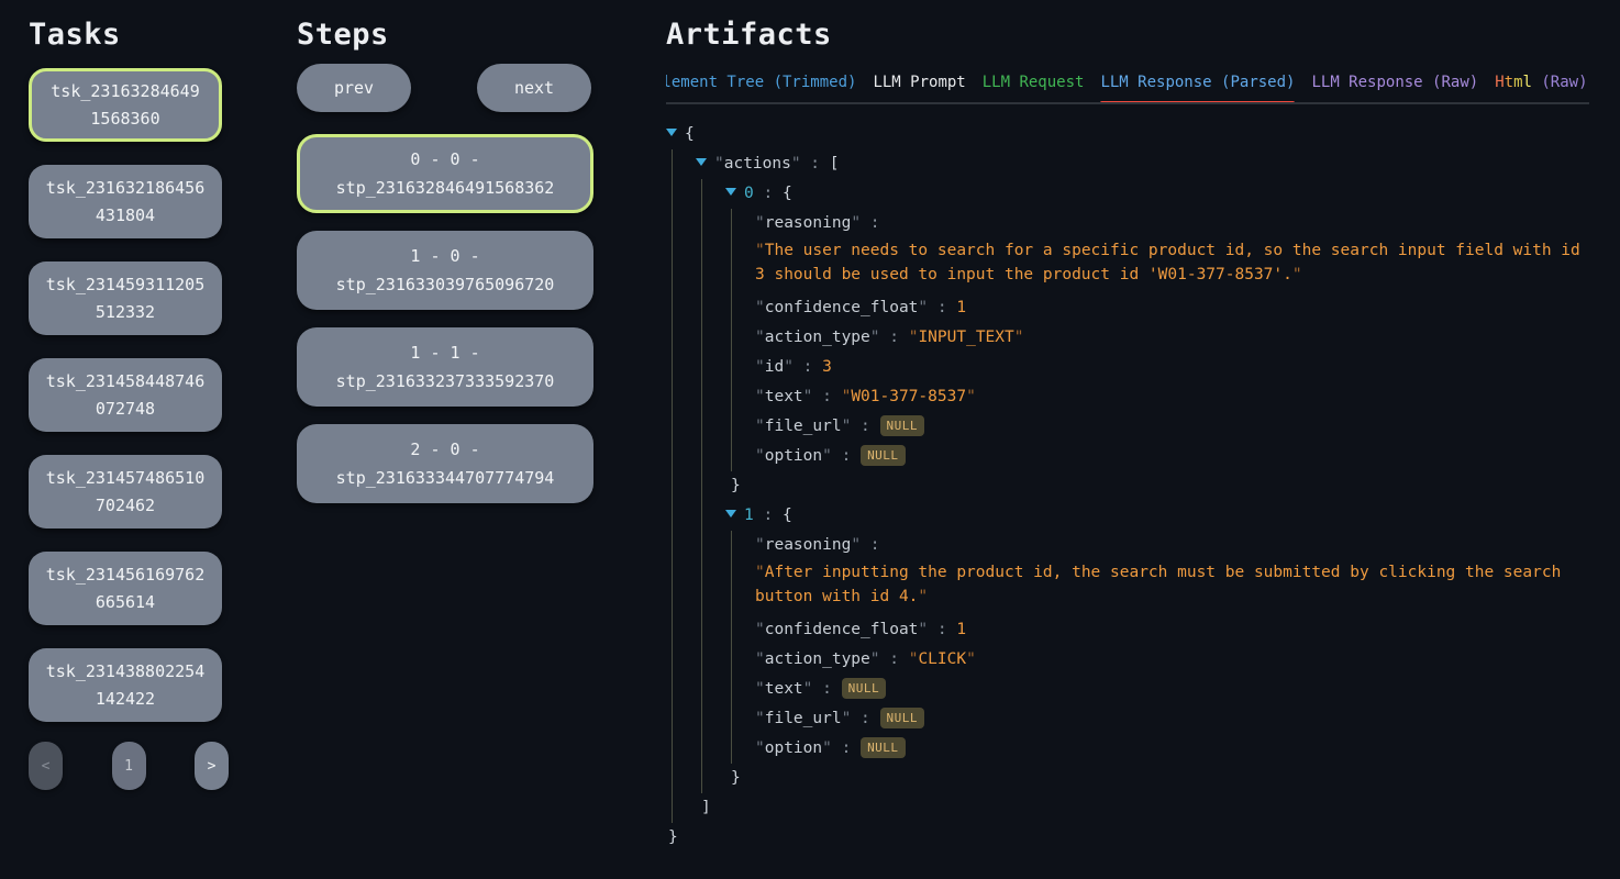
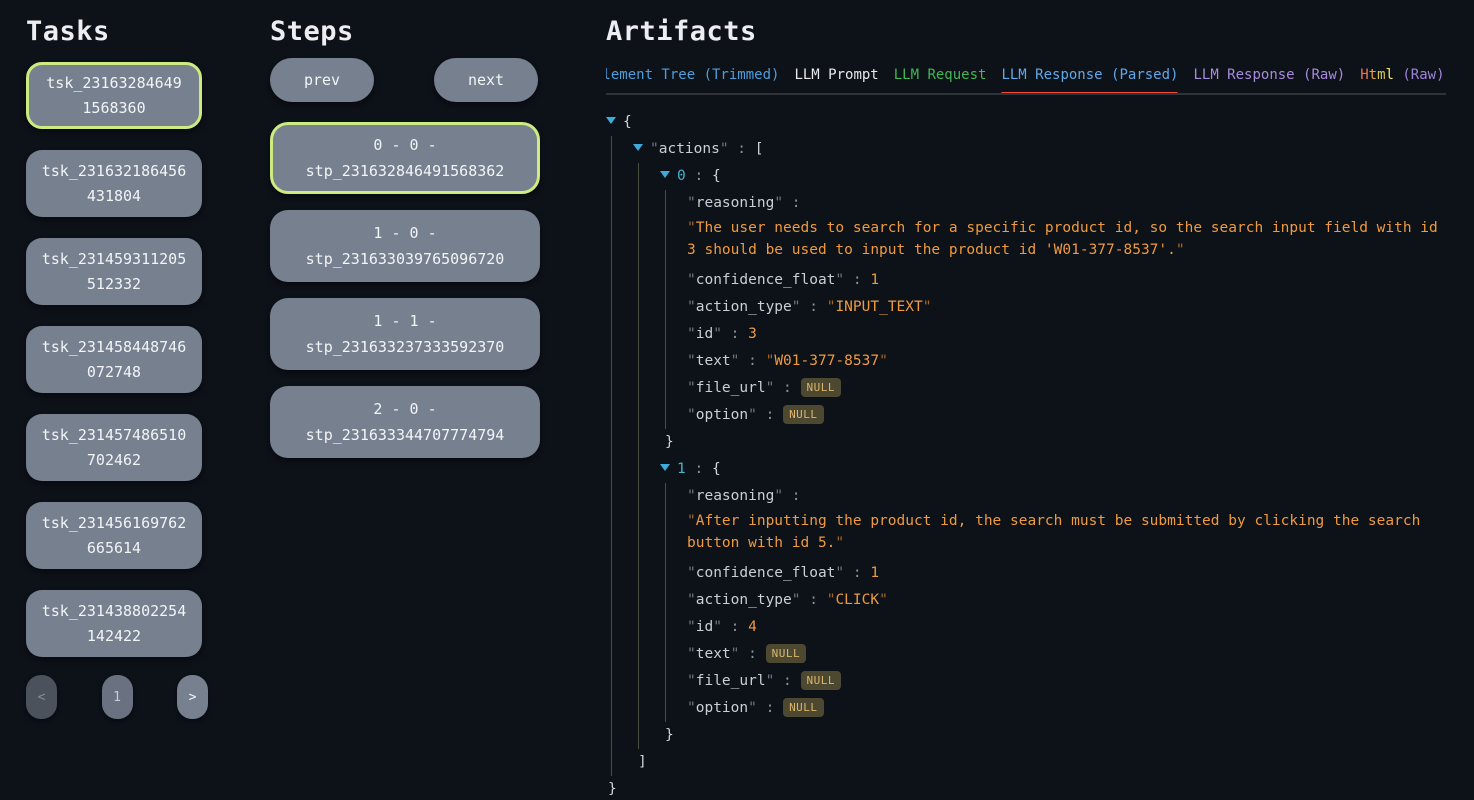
  Tasks
  tsk_231632846491568360
  tsk_231632186456431804
  tsk_231459311205512332
  tsk_231458448746072748
  tsk_231457486510702462
  tsk_231456169762665614
  tsk_231438802254142422
  <
  1
  >
  Steps
  prev
  next
  0 - 0 - stp_231632846491568362
  1 - 0 - stp_231633039765096720
  1 - 1 - stp_231633237333592370
  2 - 0 - stp_231633344707774794
  Artifacts
  lement Tree (Trimmed)
  LLM Prompt
  LLM Request
  LLM Response (Parsed)
  LLM Response (Raw)
  Html (Raw)
  {
  "actions" : [
  0 : {
  "reasoning" :
  "The user needs to search for a specific product id, so the search input field with id 3 should be used to input the product id 'W01-377-8537'."
  "confidence_float" : 1
  "action_type" : "INPUT_TEXT"
  "id" : 3
  "text" : "W01-377-8537"
  "file_url" : NULL
  "option" : NULL
  }
  1 : {
  "reasoning" :
- "After inputting the product id, the search must be submitted by clicking the search button with id 4."
+ "After inputting the product id, the search must be submitted by clicking the search button with id 5."
  "confidence_float" : 1
  "action_type" : "CLICK"
+ "id" : 4
  "text" : NULL
  "file_url" : NULL
  "option" : NULL
  }
  ]
  }
